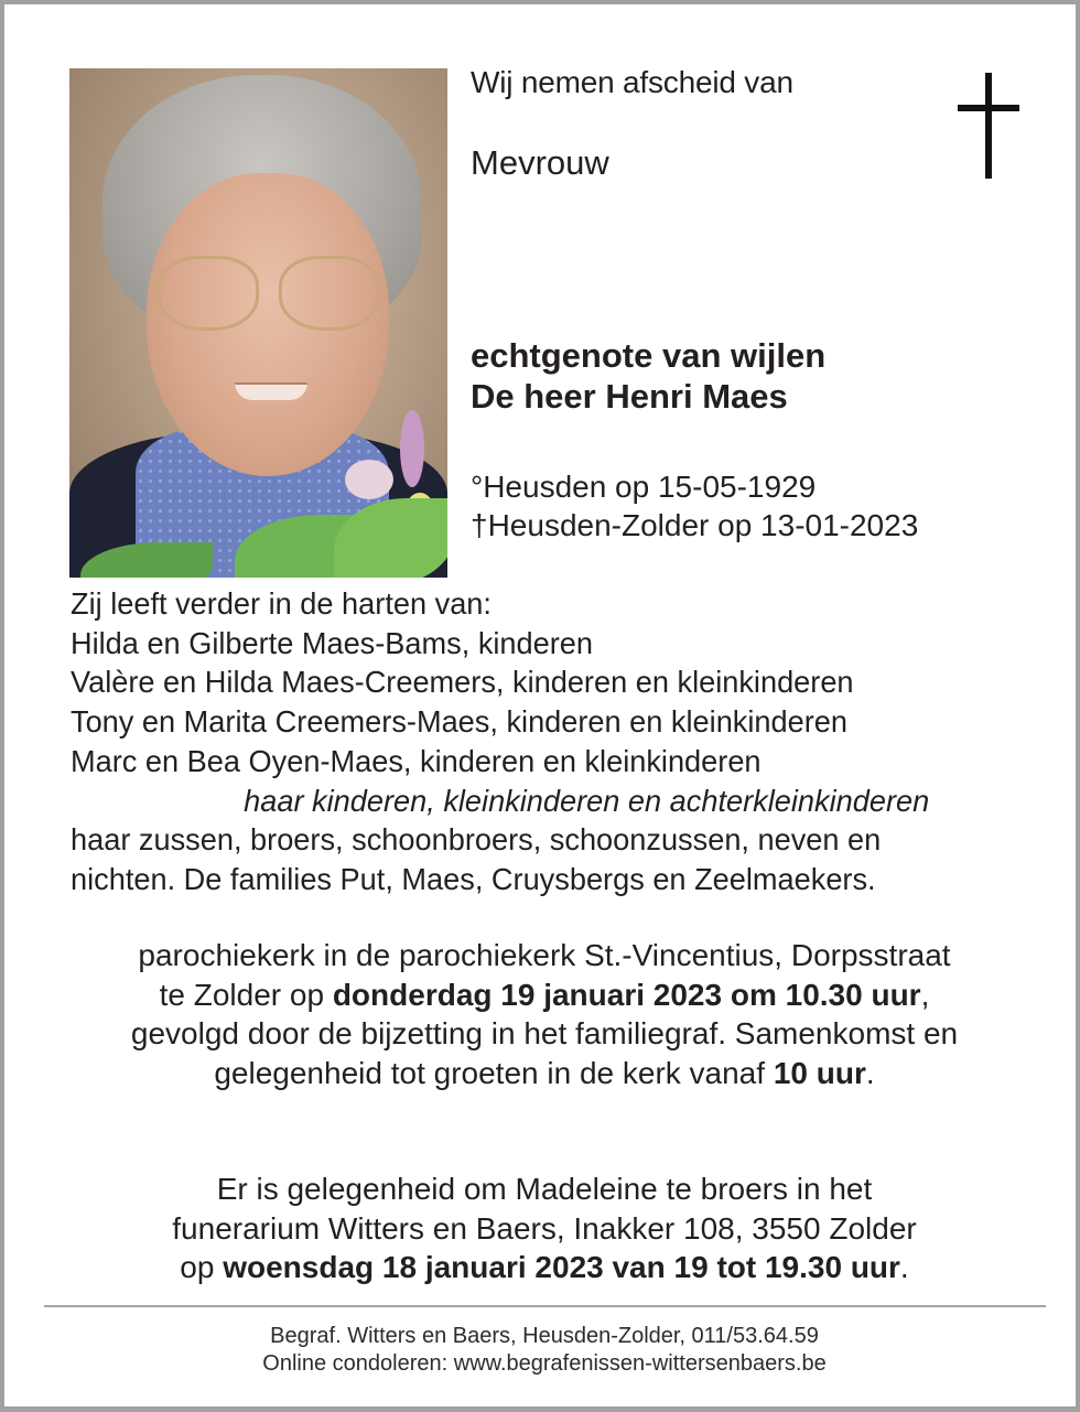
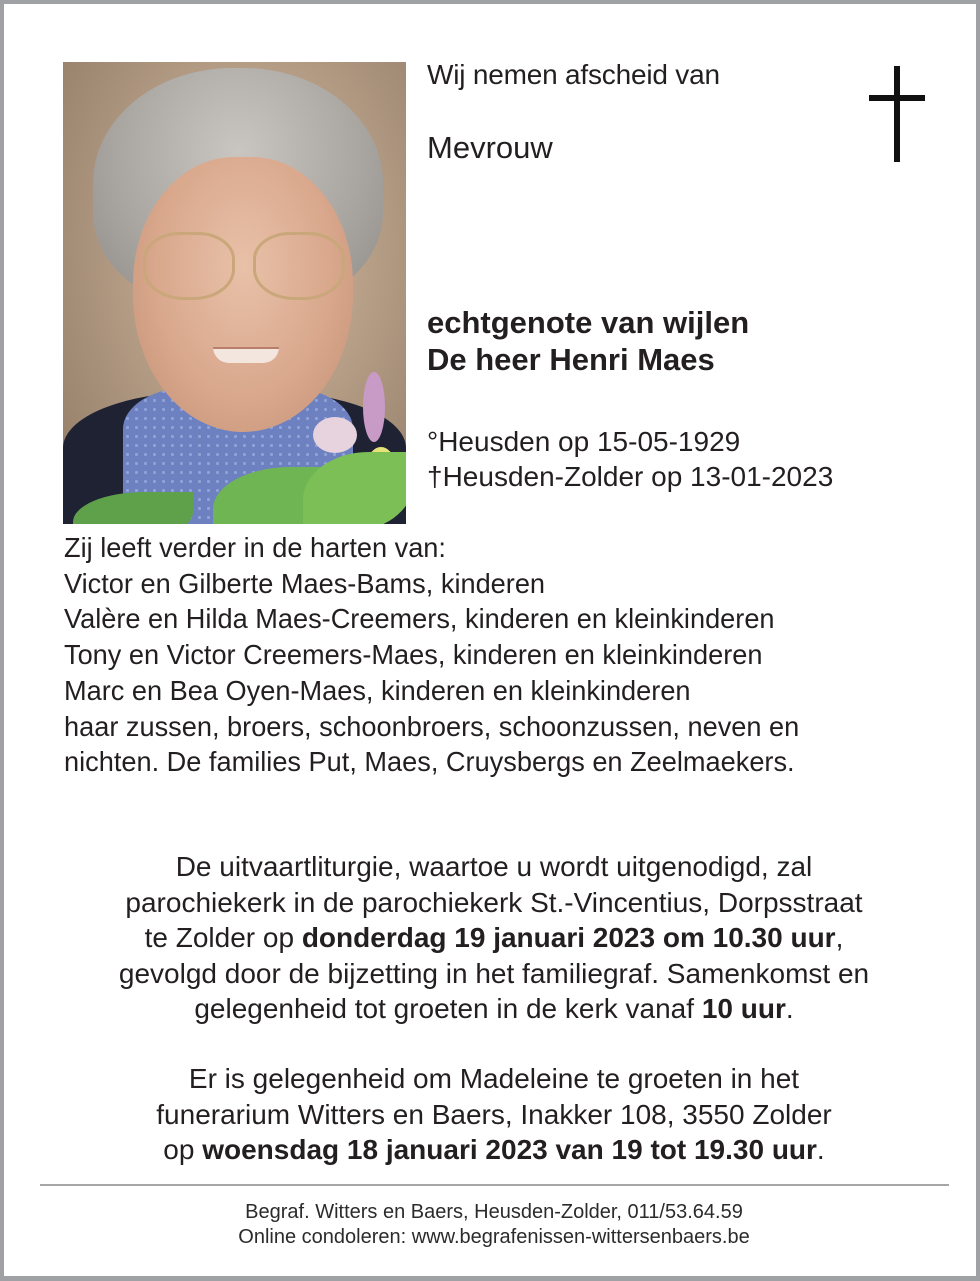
  Wij nemen afscheid van
  Mevrouw
  echtgenote van wijlen
  De heer Henri Maes
  °Heusden op 15-05-1929
  †Heusden-Zolder op 13-01-2023
  Zij leeft verder in de harten van:
- Hilda en Gilberte Maes-Bams, kinderen
+ Victor en Gilberte Maes-Bams, kinderen
  Valère en Hilda Maes-Creemers, kinderen en kleinkinderen
- Tony en Marita Creemers-Maes, kinderen en kleinkinderen
+ Tony en Victor Creemers-Maes, kinderen en kleinkinderen
  Marc en Bea Oyen-Maes, kinderen en kleinkinderen
- haar kinderen, kleinkinderen en achterkleinkinderen
  haar zussen, broers, schoonbroers, schoonzussen, neven en
  nichten. De families Put, Maes, Cruysbergs en Zeelmaekers.
+ De uitvaartliturgie, waartoe u wordt uitgenodigd, zal
  parochiekerk in de parochiekerk St.-Vincentius, Dorpsstraat
  te Zolder op donderdag 19 januari 2023 om 10.30 uur,
  gevolgd door de bijzetting in het familiegraf. Samenkomst en
  gelegenheid tot groeten in de kerk vanaf 10 uur.
- Er is gelegenheid om Madeleine te broers in het
+ Er is gelegenheid om Madeleine te groeten in het
  funerarium Witters en Baers, Inakker 108, 3550 Zolder
  op woensdag 18 januari 2023 van 19 tot 19.30 uur.
  Begraf. Witters en Baers, Heusden-Zolder, 011/53.64.59
  Online condoleren: www.begrafenissen-wittersenbaers.be
